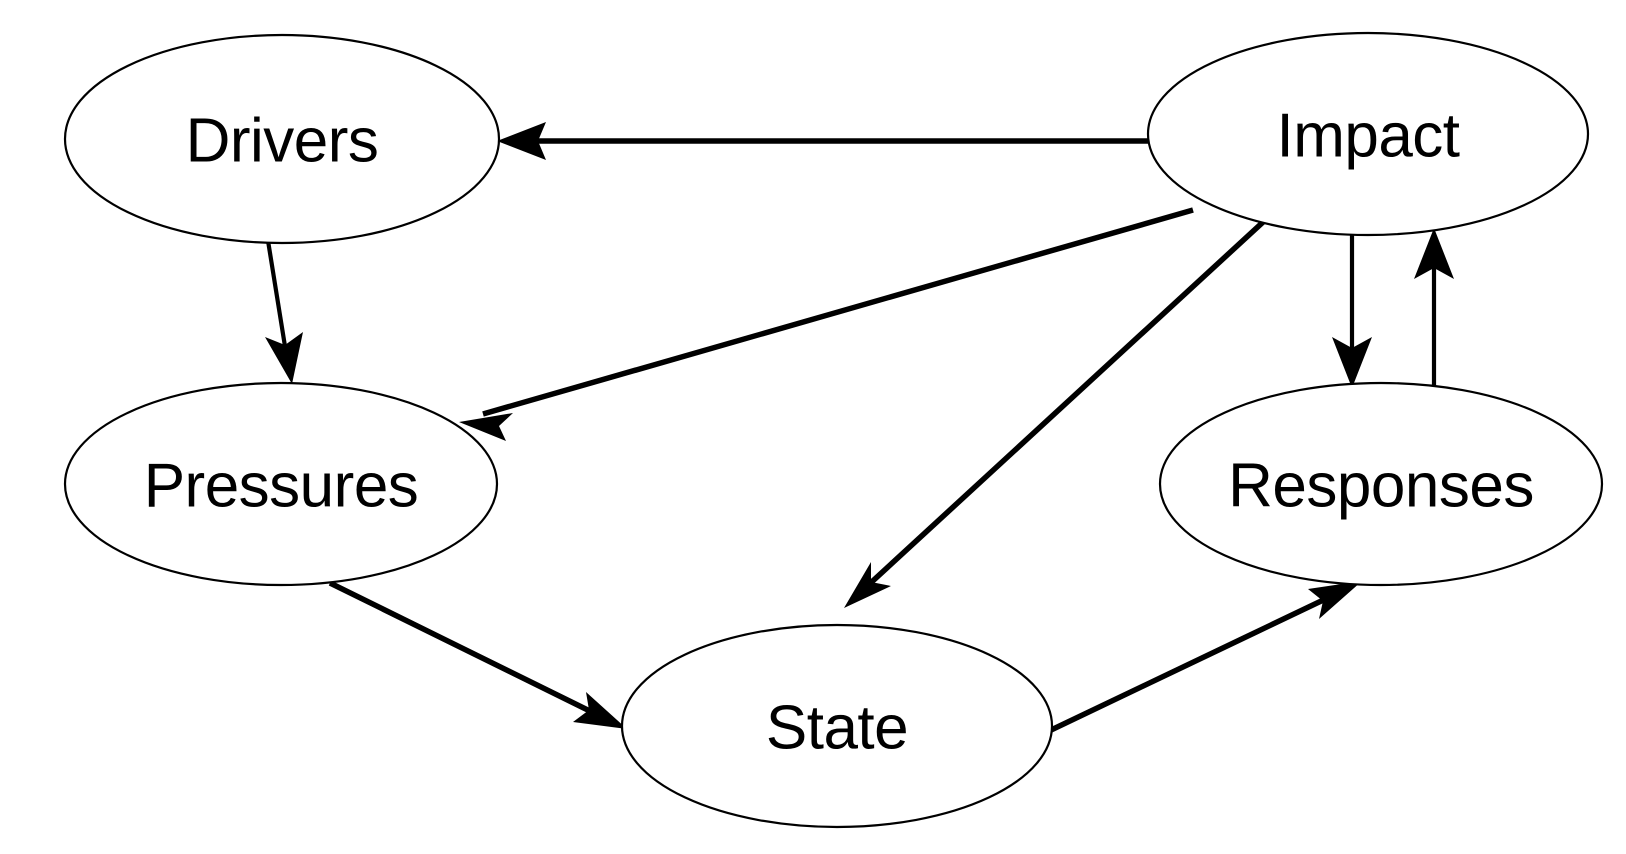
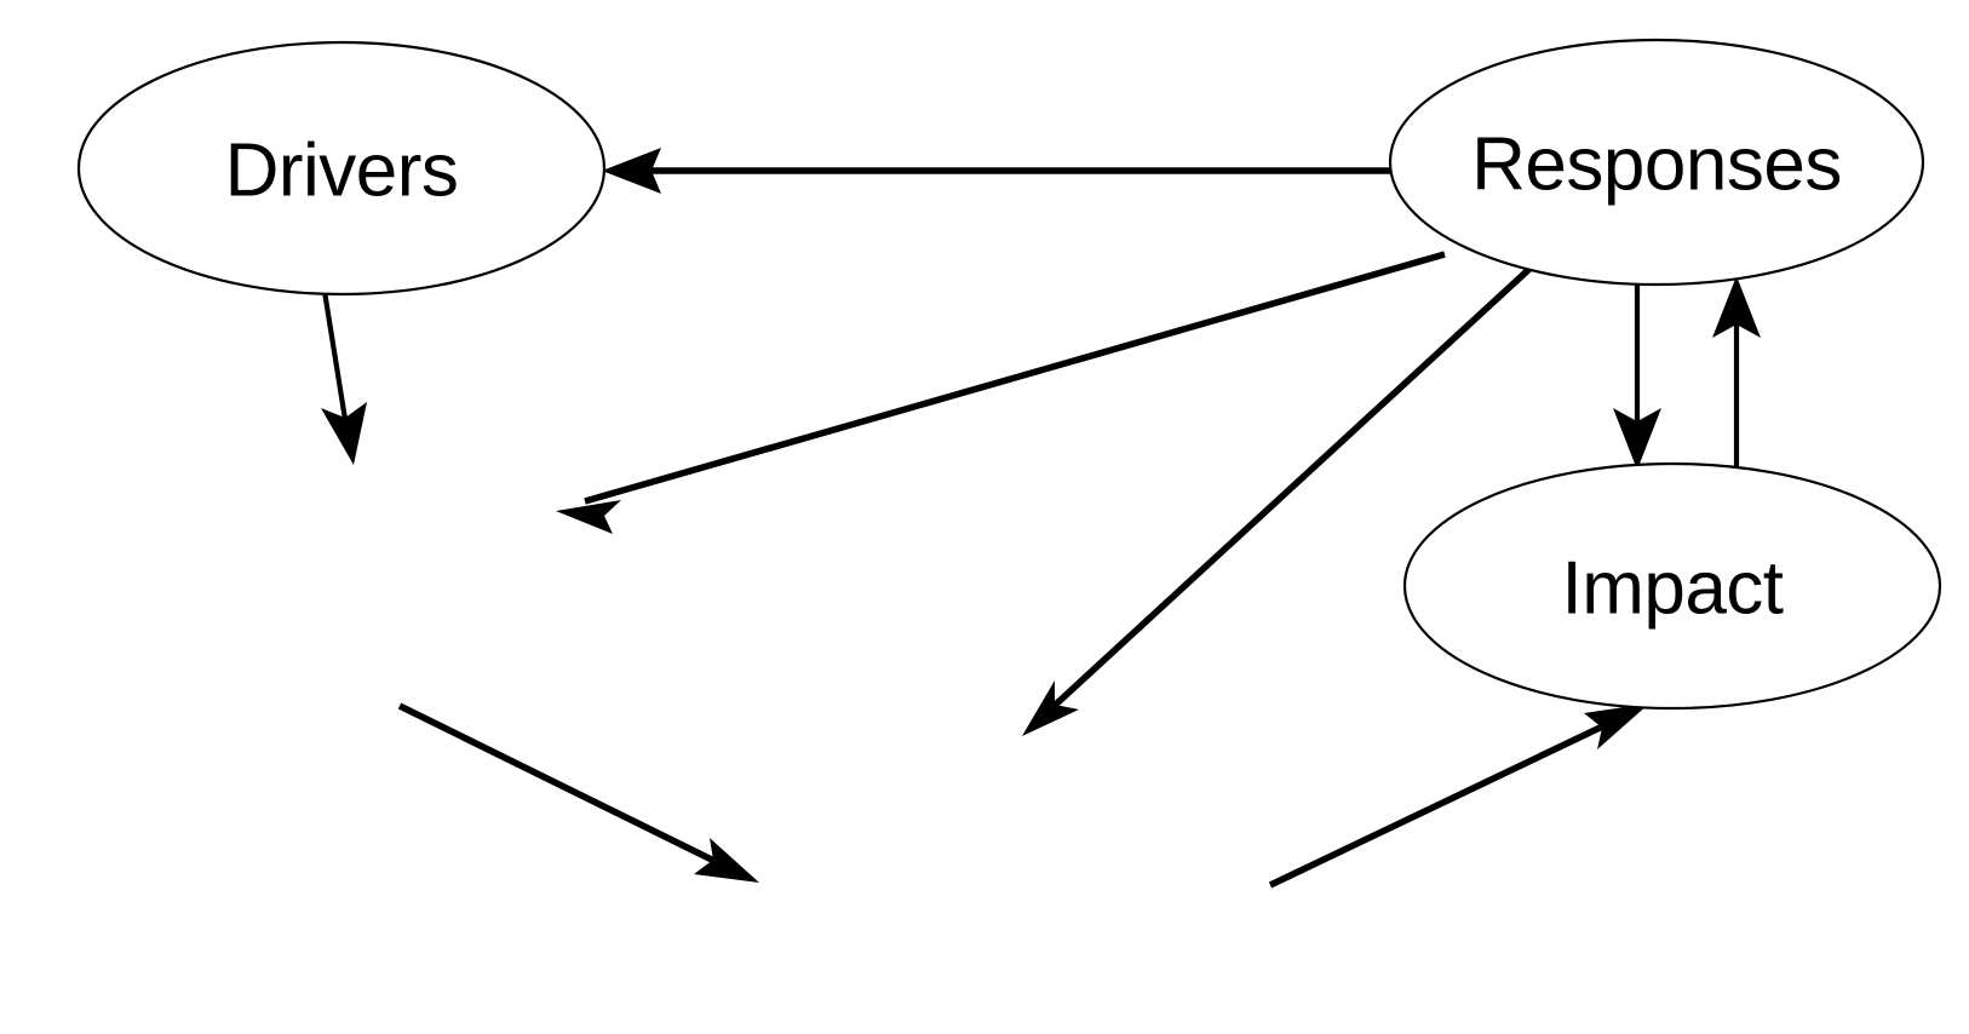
  Drivers
- Impact
+ Responses
- Pressures
- Responses
+ Impact
- State
